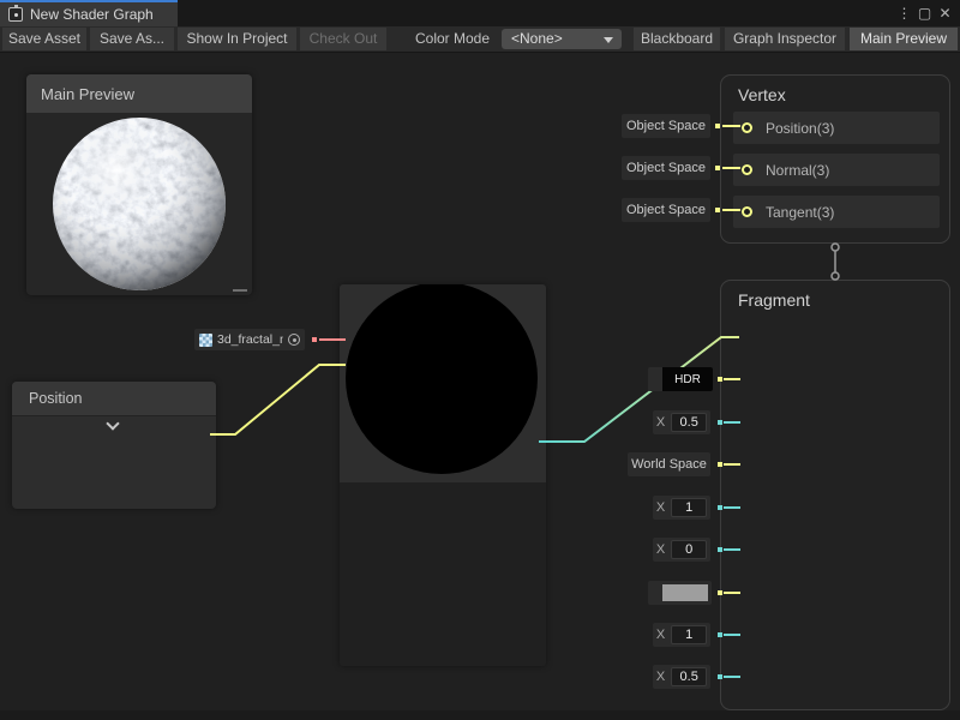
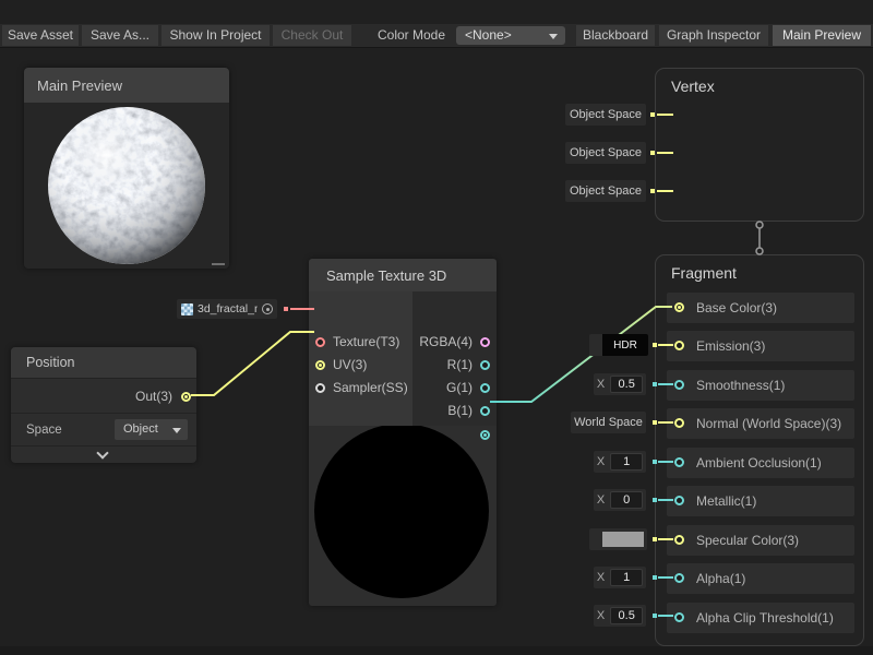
- New Shader Graph
- ⋮
- ▢
- ✕
  Save Asset
  Save As...
  Show In Project
  Check Out
  Color Mode
  <None>
  Blackboard
  Graph Inspector
  Main Preview
  Main Preview
  Vertex
- Position(3)
- Normal(3)
- Tangent(3)
  Fragment
+ Base Color(3)
+ Emission(3)
+ Smoothness(1)
+ Normal (World Space)(3)
+ Ambient Occlusion(1)
+ Metallic(1)
+ Specular Color(3)
+ Alpha(1)
+ Alpha Clip Threshold(1)
+ Sample Texture 3D
+ Texture(T3)
+ UV(3)
+ Sampler(SS)
+ RGBA(4)
+ R(1)
+ G(1)
+ B(1)
  Position
+ Out(3)
+ Space
+ Object
  Object Space
  Object Space
  Object Space
  HDR
  X
  0.5
  World Space
  X
  1
  X
  0
  X
  1
  X
  0.5
  3d_fractal_n
